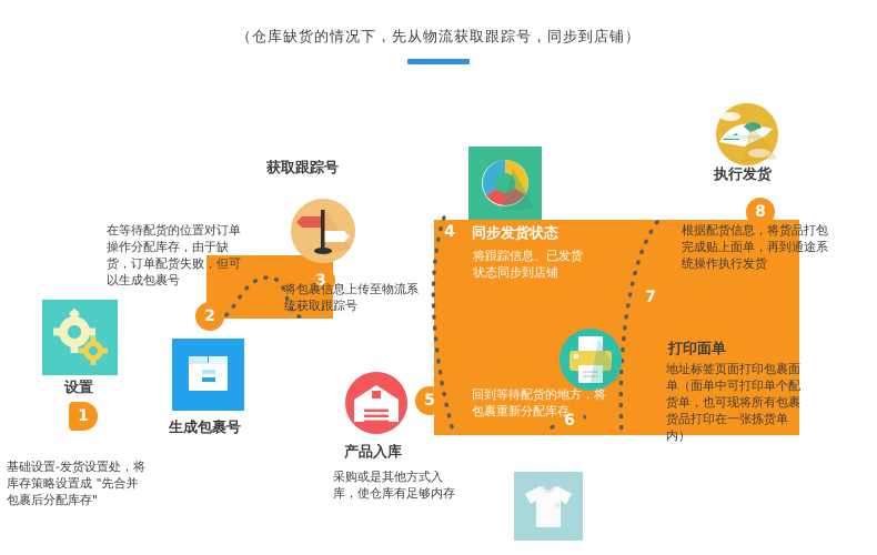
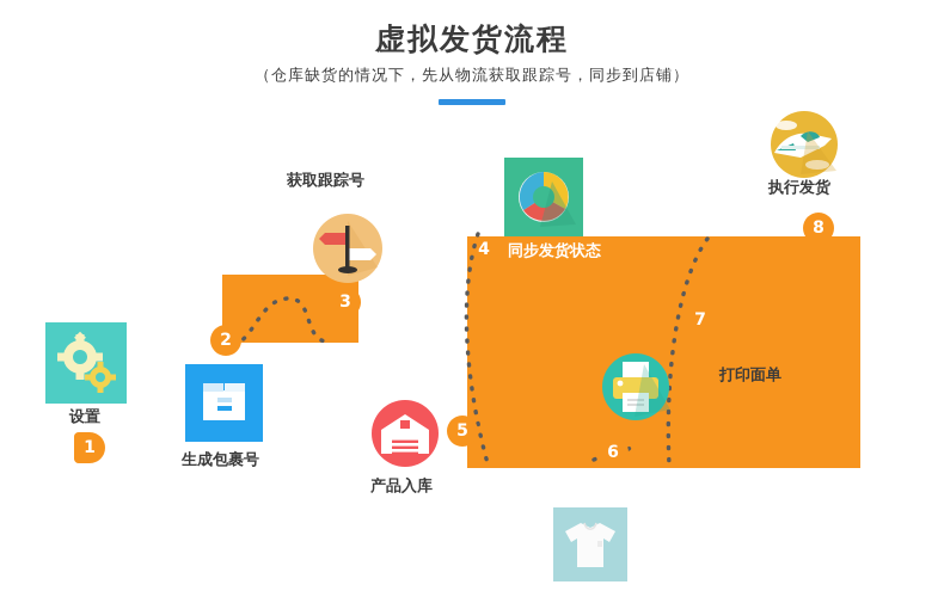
+ 虚拟发货流程
  （仓库缺货的情况下，先从物流获取跟踪号，同步到店铺）
  1
  2
  3
  4
  5
  6
  7
  8
  设置
  生成包裹号
  获取跟踪号
  同步发货状态
  产品入库
  打印面单
  执行发货
- 基础设置-发货设置处，将库存策略设置成 "先合并包裹后分配库存"
- 在等待配货的位置对订单操作分配库存，由于缺货，订单配货失败，但可以生成包裹号
- 将包裹信息上传至物流系统获取跟踪号
- 将跟踪信息、已发货状态同步到店铺
- 采购或是其他方式入库，使仓库有足够内存
- 回到等待配货的地方，将包裹重新分配库存
- 地址标签页面打印包裹面单（面单中可打印单个配货单，也可现将所有包裹货品打印在一张拣货单内）
- 根据配货信息，将货品打包完成贴上面单，再到通途系统操作执行发货
